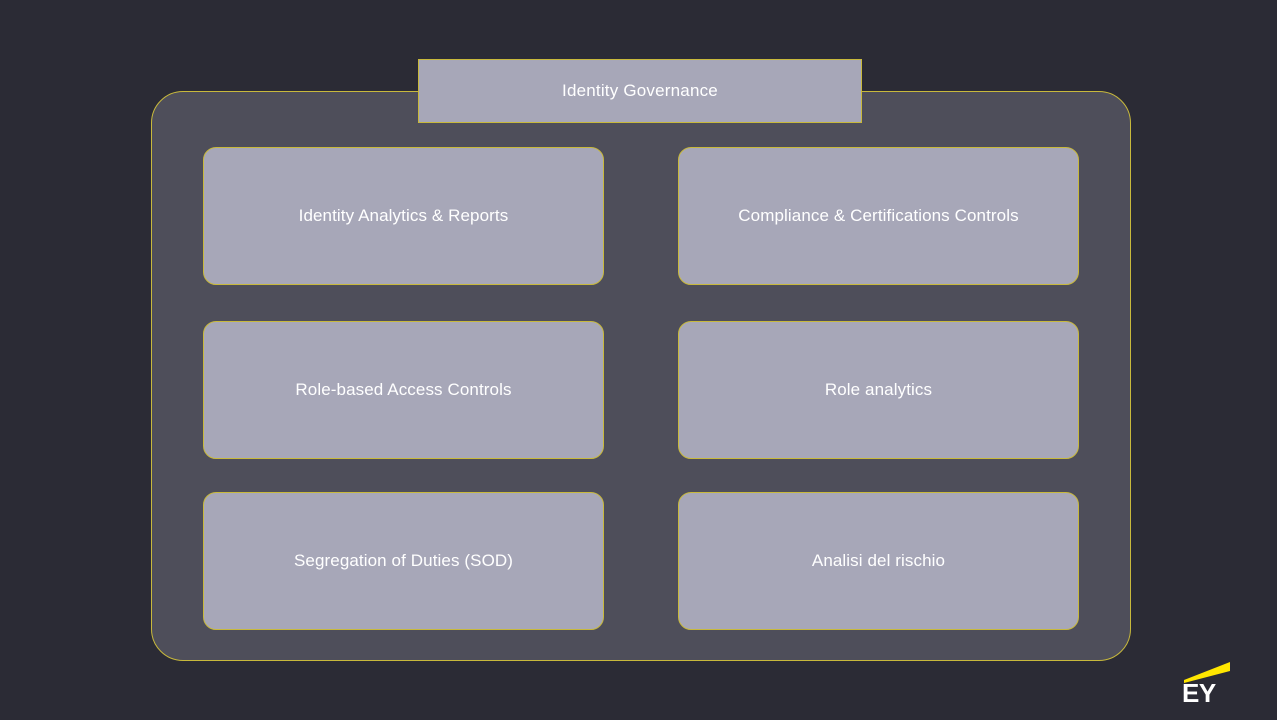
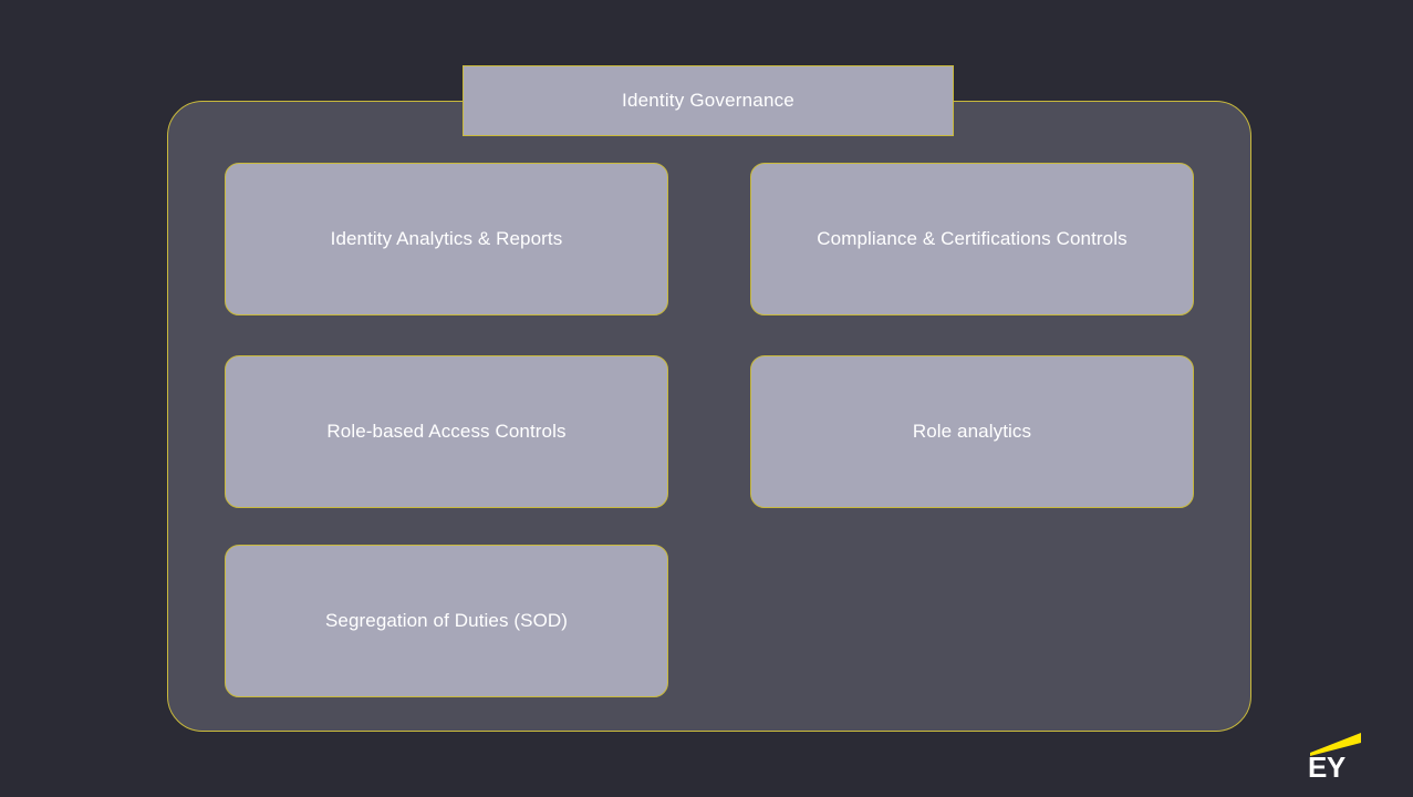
  Identity Analytics & Reports
  Compliance & Certifications Controls
  Role-based Access Controls
  Role analytics
  Segregation of Duties (SOD)
- Analisi del rischio
  Identity Governance
  EY
